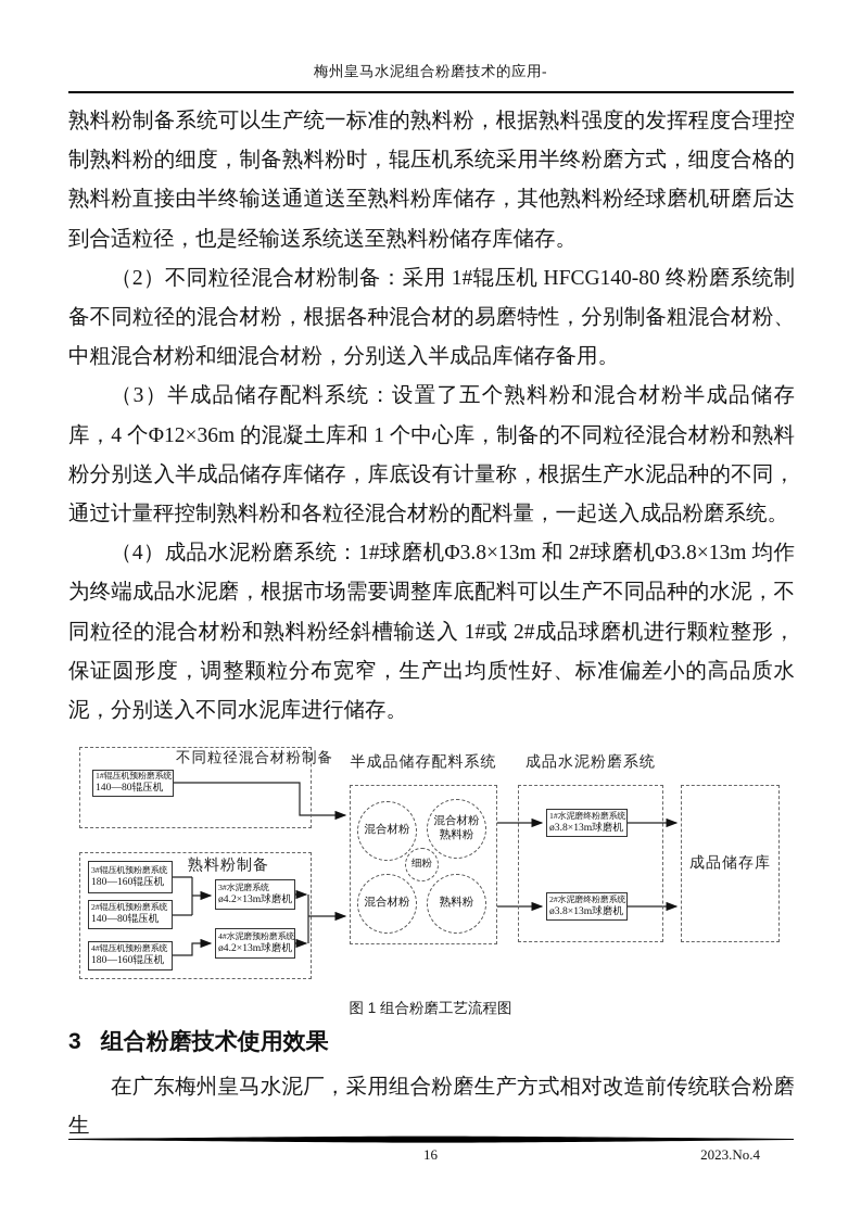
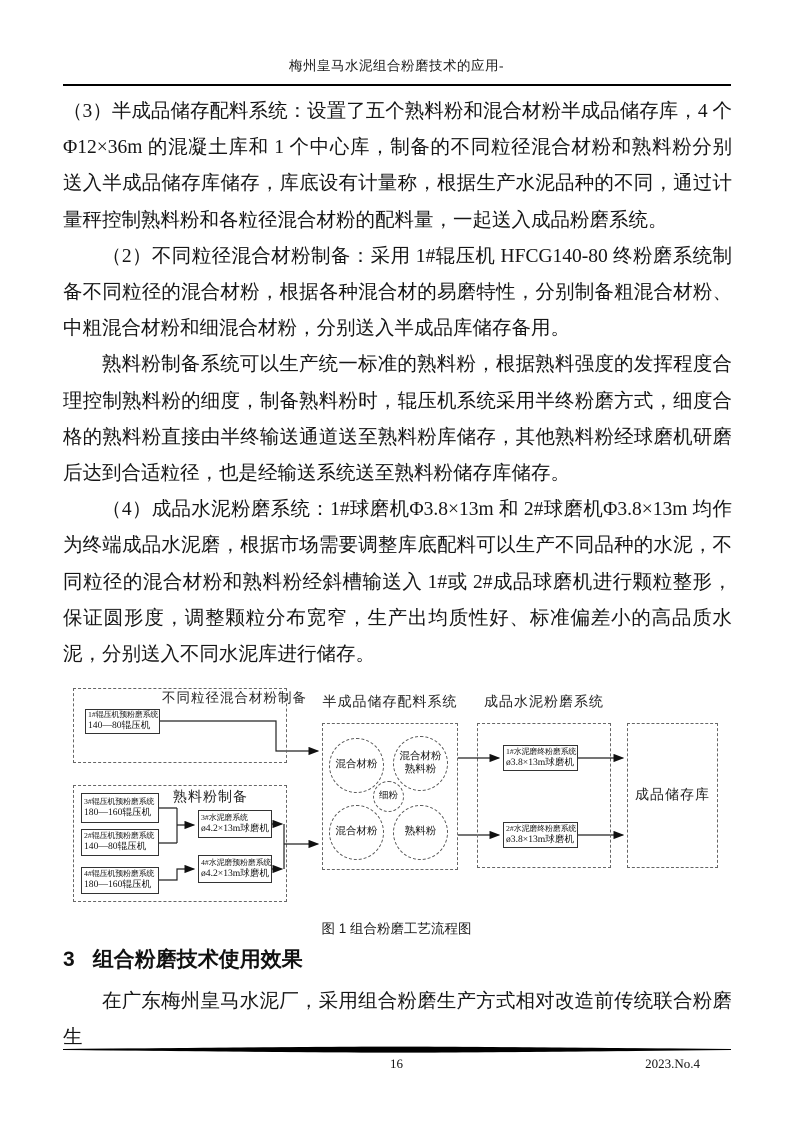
  梅州皇马水泥组合粉磨技术的应用-
- 熟料粉制备系统可以生产统一标准的熟料粉，根据熟料强度的发挥程度合理控制熟料粉的细度，制备熟料粉时，辊压机系统采用半终粉磨方式，细度合格的熟料粉直接由半终输送通道送至熟料粉库储存，其他熟料粉经球磨机研磨后达到合适粒径，也是经输送系统送至熟料粉储存库储存。
+ （3）半成品储存配料系统：设置了五个熟料粉和混合材粉半成品储存库，4 个Φ12×36m 的混凝土库和 1 个中心库，制备的不同粒径混合材粉和熟料粉分别送入半成品储存库储存，库底设有计量称，根据生产水泥品种的不同，通过计量秤控制熟料粉和各粒径混合材粉的配料量，一起送入成品粉磨系统。
  （2）不同粒径混合材粉制备：采用 1#辊压机 HFCG140-80 终粉磨系统制备不同粒径的混合材粉，根据各种混合材的易磨特性，分别制备粗混合材粉、中粗混合材粉和细混合材粉，分别送入半成品库储存备用。
- （3）半成品储存配料系统：设置了五个熟料粉和混合材粉半成品储存库，4 个Φ12×36m 的混凝土库和 1 个中心库，制备的不同粒径混合材粉和熟料粉分别送入半成品储存库储存，库底设有计量称，根据生产水泥品种的不同，通过计量秤控制熟料粉和各粒径混合材粉的配料量，一起送入成品粉磨系统。
+ 熟料粉制备系统可以生产统一标准的熟料粉，根据熟料强度的发挥程度合理控制熟料粉的细度，制备熟料粉时，辊压机系统采用半终粉磨方式，细度合格的熟料粉直接由半终输送通道送至熟料粉库储存，其他熟料粉经球磨机研磨后达到合适粒径，也是经输送系统送至熟料粉储存库储存。
  （4）成品水泥粉磨系统：1#球磨机Φ3.8×13m 和 2#球磨机Φ3.8×13m 均作为终端成品水泥磨，根据市场需要调整库底配料可以生产不同品种的水泥，不同粒径的混合材粉和熟料粉经斜槽输送入 1#或 2#成品球磨机进行颗粒整形，保证圆形度，调整颗粒分布宽窄，生产出均质性好、标准偏差小的高品质水泥，分别送入不同水泥库进行储存。
  不同粒径混合材粉制备
  1#辊压机预粉磨系统
  140—80辊压机
  熟料粉制备
  3#辊压机预粉磨系统
  180—160辊压机
  2#辊压机预粉磨系统
  140—80辊压机
  4#辊压机预粉磨系统
  180—160辊压机
  3#水泥磨系统
  ø4.2×13m球磨机
  4#水泥磨预粉磨系统
  ø4.2×13m球磨机
  半成品储存配料系统
  混合材粉
  混合材粉
  熟料粉
  细粉
  混合材粉
  熟料粉
  成品水泥粉磨系统
  1#水泥磨终粉磨系统
  ø3.8×13m球磨机
  2#水泥磨终粉磨系统
  ø3.8×13m球磨机
  成品储存库
  图 1 组合粉磨工艺流程图
  3 组合粉磨技术使用效果
  在广东梅州皇马水泥厂，采用组合粉磨生产方式相对改造前传统联合粉磨生
  16
  2023.No.4
